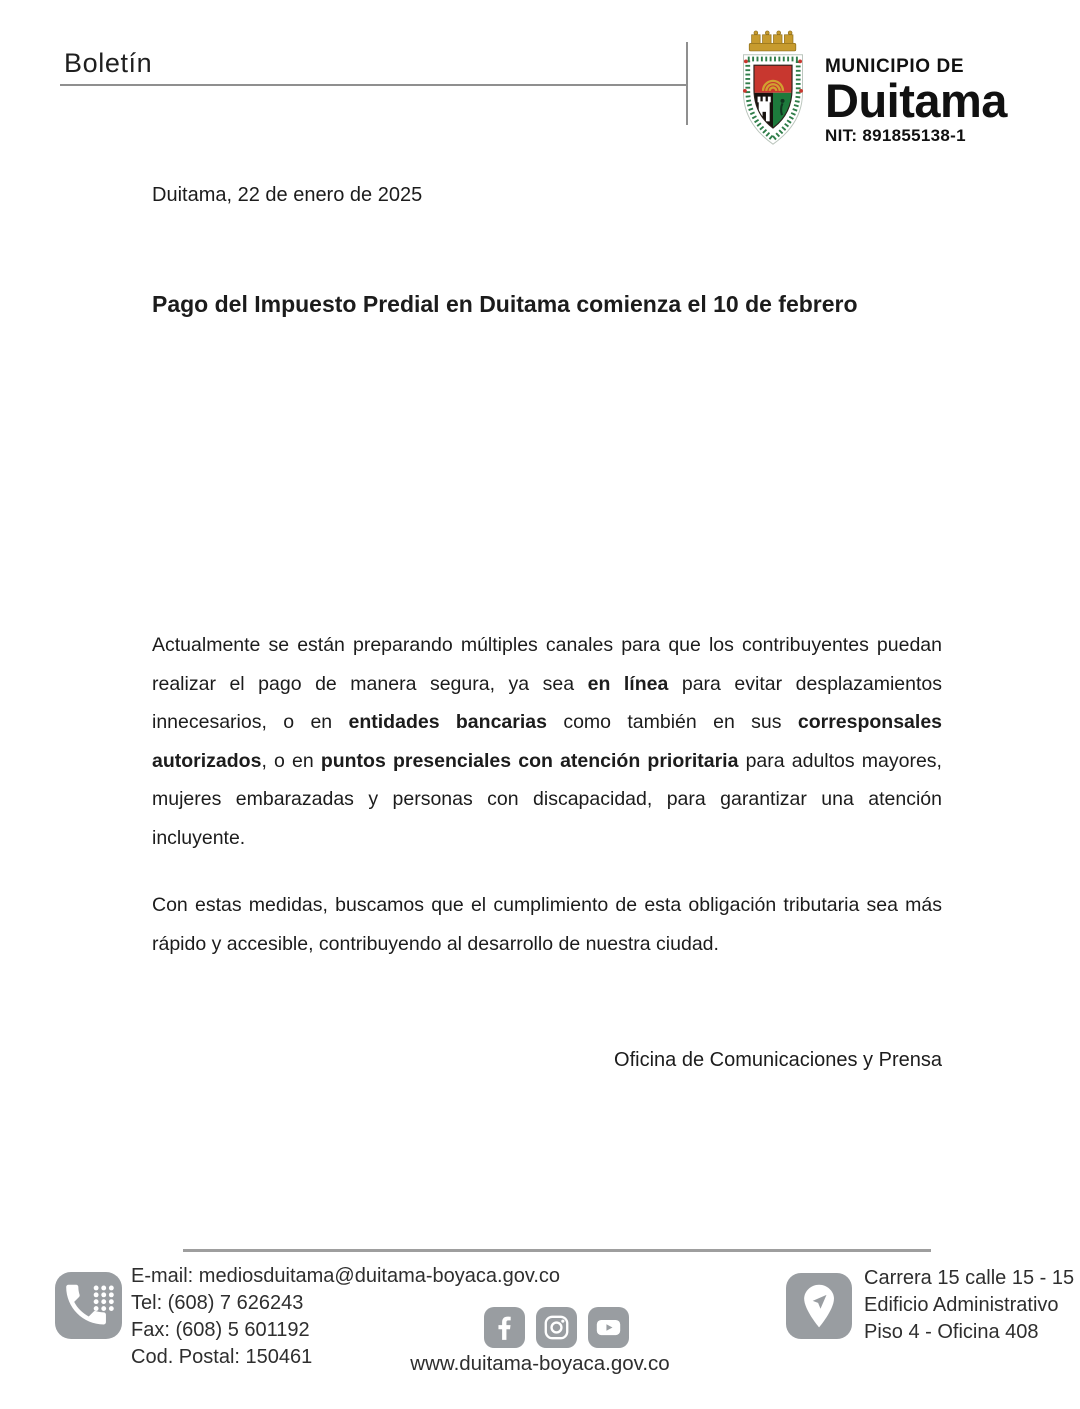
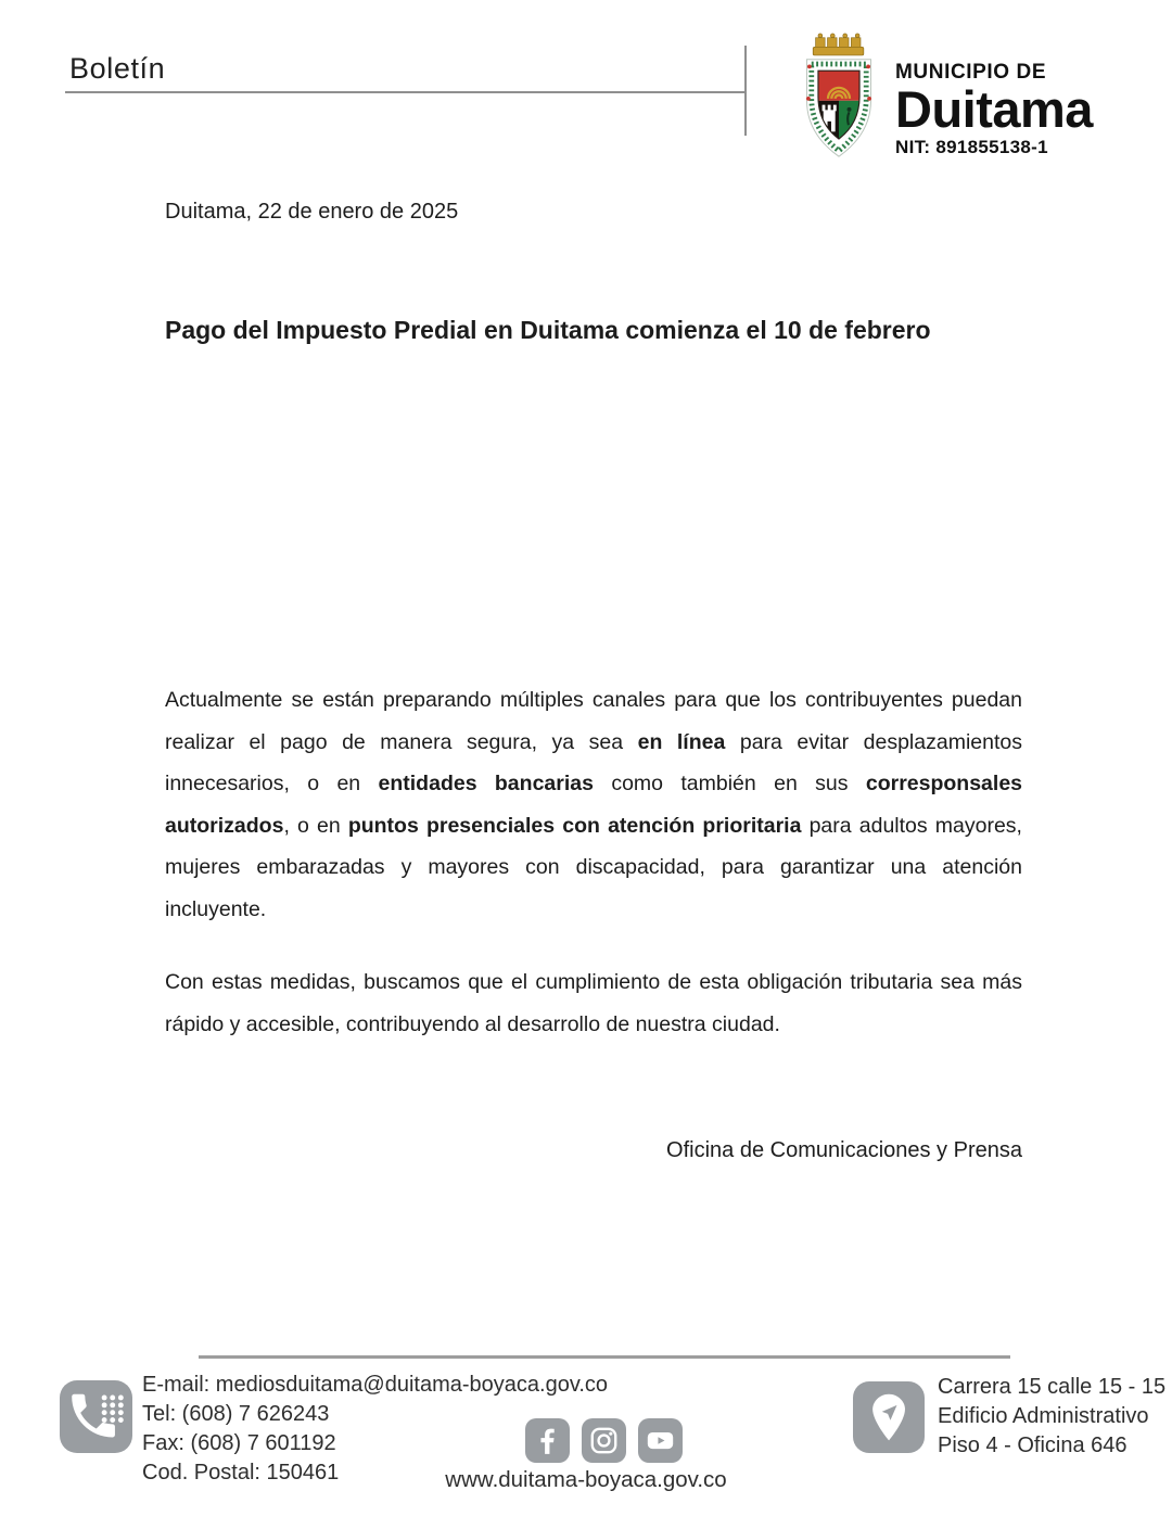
  Boletín
  MUNICIPIO DE
  Duitama
  NIT: 891855138-1
  Duitama, 22 de enero de 2025
  Pago del Impuesto Predial en Duitama comienza el 10 de febrero
- Actualmente se están preparando múltiples canales para que los contribuyentes puedan realizar el pago de manera segura, ya sea en línea para evitar desplazamientos innecesarios, o en entidades bancarias como también en sus corresponsales autorizados, o en puntos presenciales con atención prioritaria para adultos mayores, mujeres embarazadas y personas con discapacidad, para garantizar una atención incluyente.
+ Actualmente se están preparando múltiples canales para que los contribuyentes puedan realizar el pago de manera segura, ya sea en línea para evitar desplazamientos innecesarios, o en entidades bancarias como también en sus corresponsales autorizados, o en puntos presenciales con atención prioritaria para adultos mayores, mujeres embarazadas y mayores con discapacidad, para garantizar una atención incluyente.
  Con estas medidas, buscamos que el cumplimiento de esta obligación tributaria sea más rápido y accesible, contribuyendo al desarrollo de nuestra ciudad.
  Oficina de Comunicaciones y Prensa
  E-mail: mediosduitama@duitama-boyaca.gov.co
  Tel: (608) 7 626243
- Fax: (608) 5 601192
+ Fax: (608) 7 601192
  Cod. Postal: 150461
  www.duitama-boyaca.gov.co
  Carrera 15 calle 15 - 15
  Edificio Administrativo
- Piso 4 - Oficina 408
+ Piso 4 - Oficina 646
